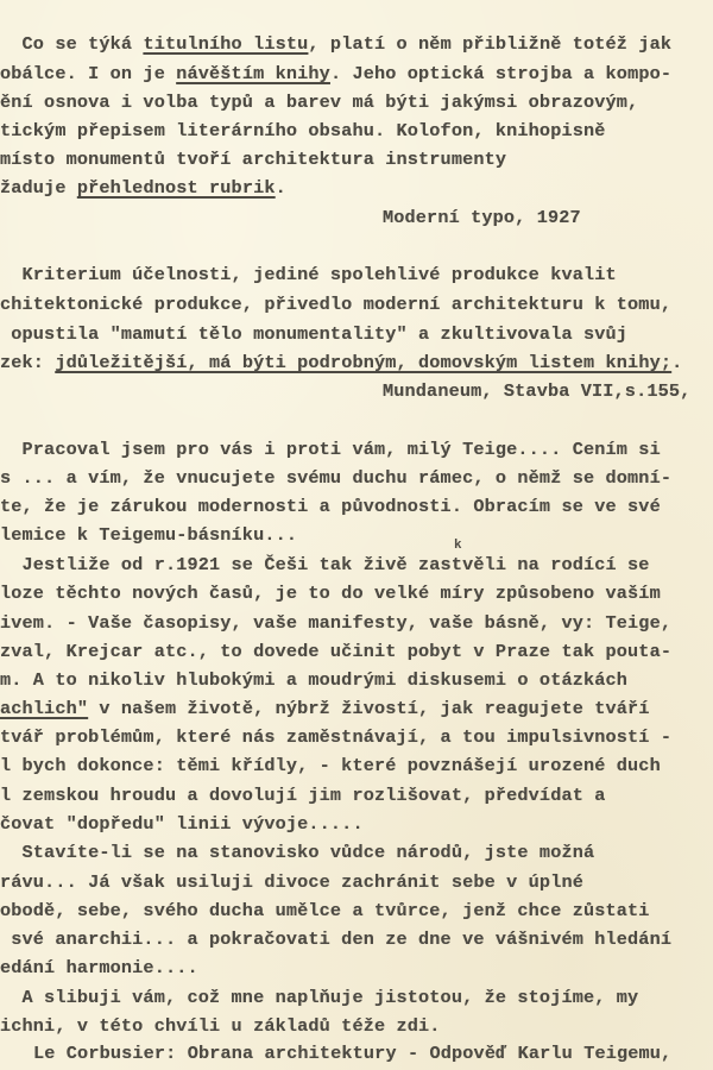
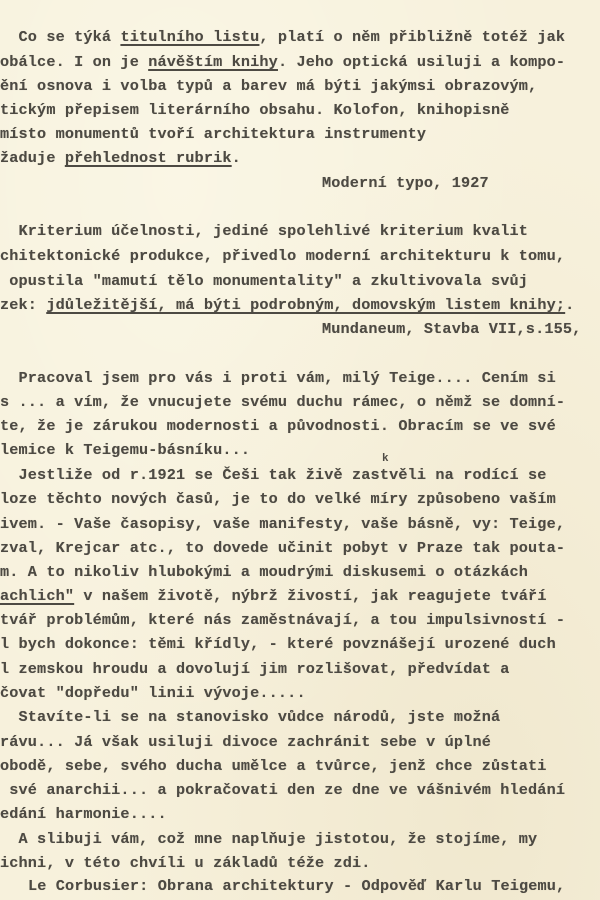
  Co se týká titulního listu, platí o něm přibližně totéž jak
- obálce. I on je návěštím knihy. Jeho optická strojba a kompo-
+ obálce. I on je návěštím knihy. Jeho optická usiluji a kompo-
  ění osnova i volba typů a barev má býti jakýmsi obrazovým,
  tickým přepisem literárního obsahu. Kolofon, knihopisně
  místo monumentů tvoří architektura instrumenty
  žaduje přehlednost rubrik.
  Moderní typo, 1927
- Kriterium účelnosti, jediné spolehlivé produkce kvalit
+ Kriterium účelnosti, jediné spolehlivé kriterium kvalit
  chitektonické produkce, přivedlo moderní architekturu k tomu,
  opustila "mamutí tělo monumentality" a zkultivovala svůj
  zek: jdůležitější, má býti podrobným, domovským listem knihy;.
  Mundaneum, Stavba VII,s.155,
  Pracoval jsem pro vás i proti vám, milý Teige.... Cením si
  s ... a vím, že vnucujete svému duchu rámec, o němž se domní-
  te, že je zárukou modernosti a původnosti. Obracím se ve své
  lemice k Teigemu-básníku...
  Jestliže od r.1921 se Češi tak živě zastvěli na rodící se
  loze těchto nových časů, je to do velké míry způsobeno vaším
  ivem. - Vaše časopisy, vaše manifesty, vaše básně, vy: Teige,
  zval, Krejcar atc., to dovede učinit pobyt v Praze tak pouta-
  m. A to nikoliv hlubokými a moudrými diskusemi o otázkách
  achlich" v našem životě, nýbrž živostí, jak reagujete tváří
  tvář problémům, které nás zaměstnávají, a tou impulsivností -
  l bych dokonce: těmi křídly, - které povznášejí urozené duch
  l zemskou hroudu a dovolují jim rozlišovat, předvídat a
  čovat "dopředu" linii vývoje.....
  Stavíte-li se na stanovisko vůdce národů, jste možná
  rávu... Já však usiluji divoce zachránit sebe v úplné
  obodě, sebe, svého ducha umělce a tvůrce, jenž chce zůstati
  své anarchii... a pokračovati den ze dne ve vášnivém hledání
  edání harmonie....
  A slibuji vám, což mne naplňuje jistotou, že stojíme, my
  ichni, v této chvíli u základů téže zdi.
  Le Corbusier: Obrana architektury - Odpověď Karlu Teigemu,
  k
